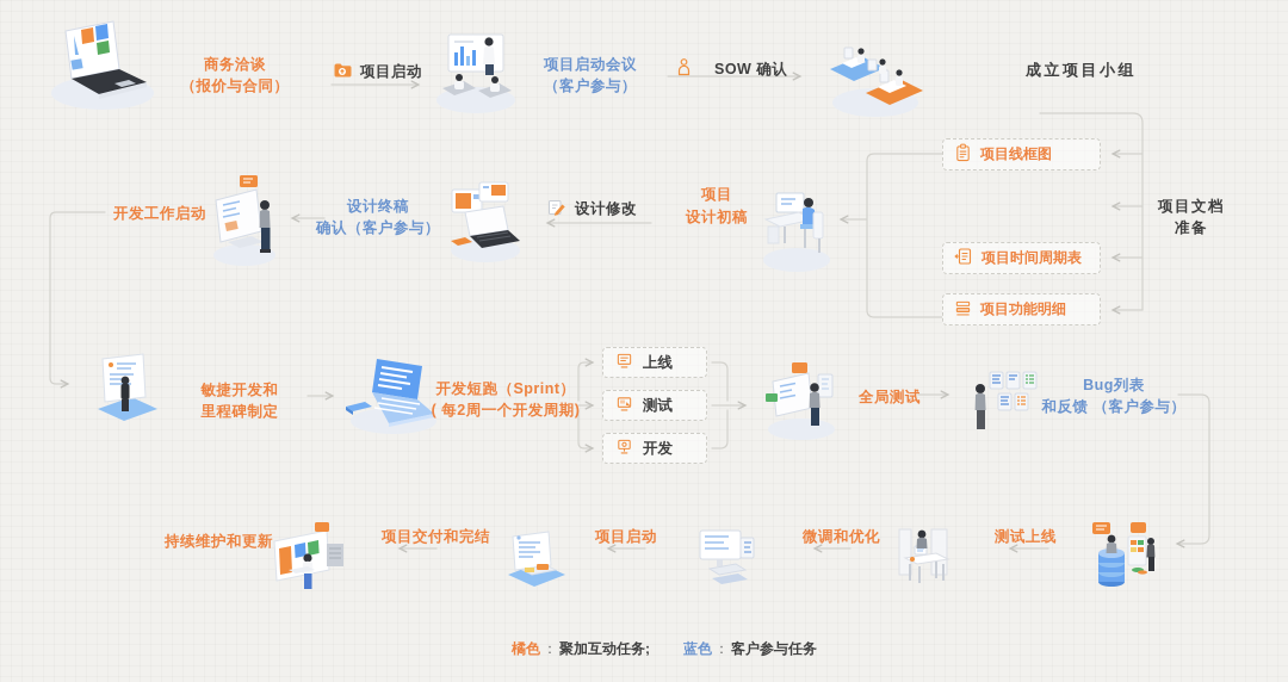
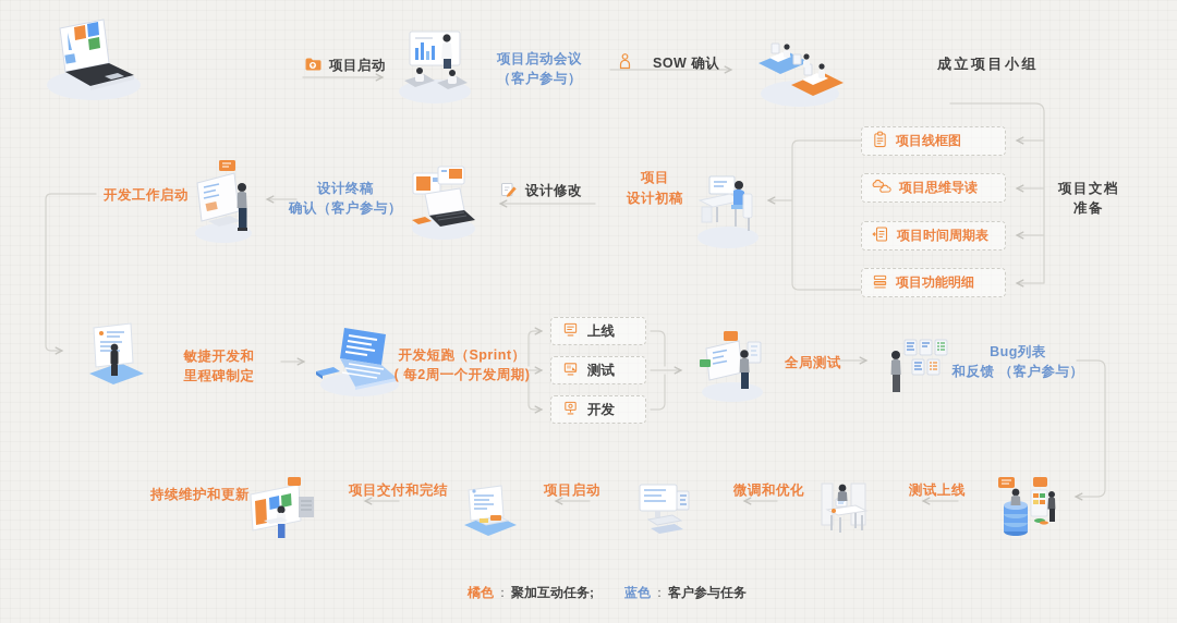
- 商务洽谈
- （报价与合同）
  项目启动
  项目启动会议
  （客户参与）
  SOW 确认
  成立项目小组
  项目线框图
+ 项目思维导读
  项目时间周期表
  项目功能明细
  项目文档
  准备
  开发工作启动
  设计终稿
  确认（客户参与）
  设计修改
  项目
  设计初稿
  敏捷开发和
  里程碑制定
  开发短跑（Sprint）
  ( 每2周一个开发周期)
  上线
  测试
  开发
  全局测试
  Bug列表
  和反馈 （客户参与）
  持续维护和更新
  项目交付和完结
  项目启动
  微调和优化
  测试上线
  橘色
  ：
  聚加互动任务;
  蓝色
  ：
  客户参与任务
